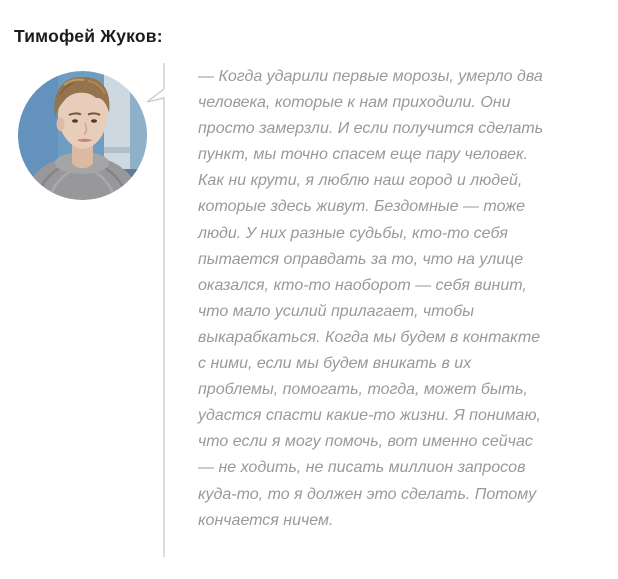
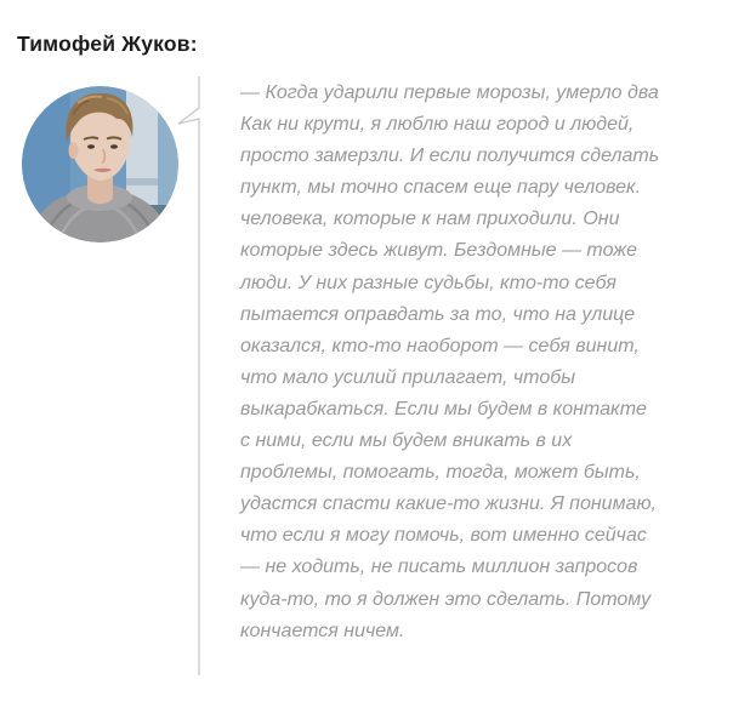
  Тимофей Жуков:
  — Когда ударили первые морозы, умерло два
- человека, которые к нам приходили. Они
+ Как ни крути, я люблю наш город и людей,
  просто замерзли. И если получится сделать
  пункт, мы точно спасем еще пару человек.
- Как ни крути, я люблю наш город и людей,
+ человека, которые к нам приходили. Они
  которые здесь живут. Бездомные — тоже
  люди. У них разные судьбы, кто-то себя
  пытается оправдать за то, что на улице
  оказался, кто-то наоборот — себя винит,
  что мало усилий прилагает, чтобы
- выкарабкаться. Когда мы будем в контакте
+ выкарабкаться. Если мы будем в контакте
  с ними, если мы будем вникать в их
  проблемы, помогать, тогда, может быть,
  удастся спасти какие-то жизни. Я понимаю,
  что если я могу помочь, вот именно сейчас
  — не ходить, не писать миллион запросов
  куда-то, то я должен это сделать. Потому
  кончается ничем.
